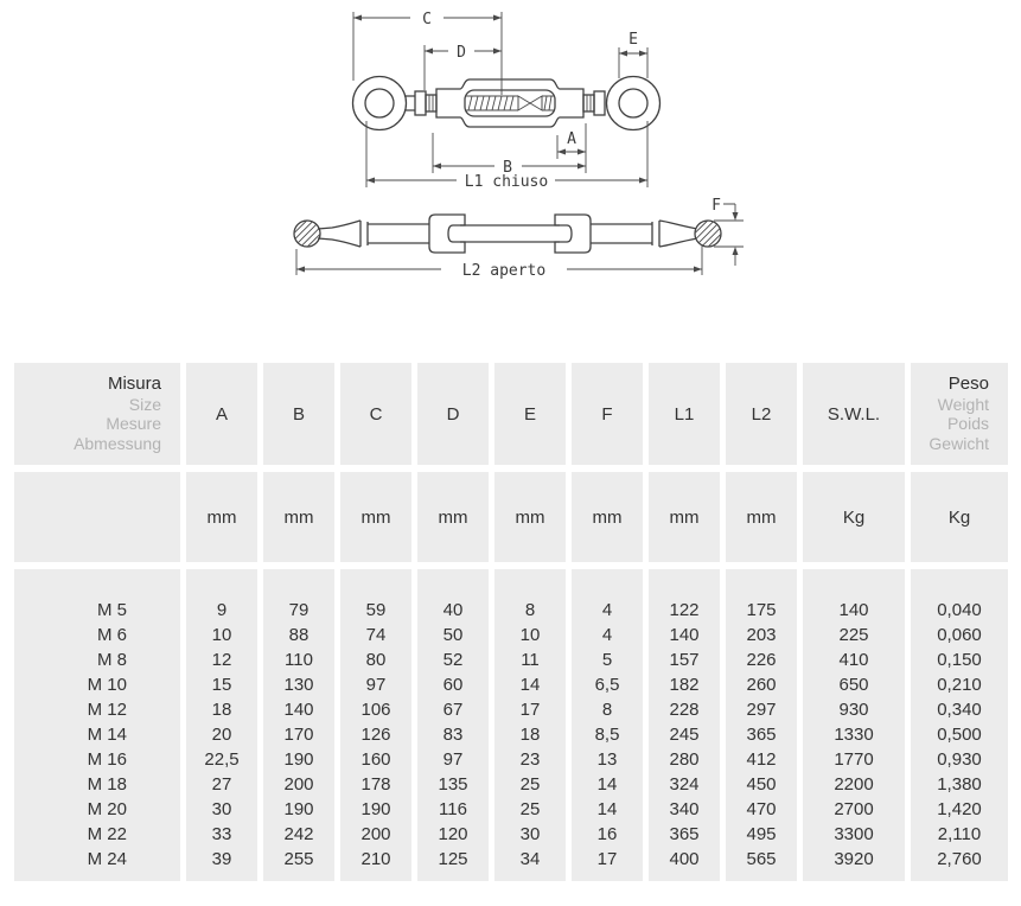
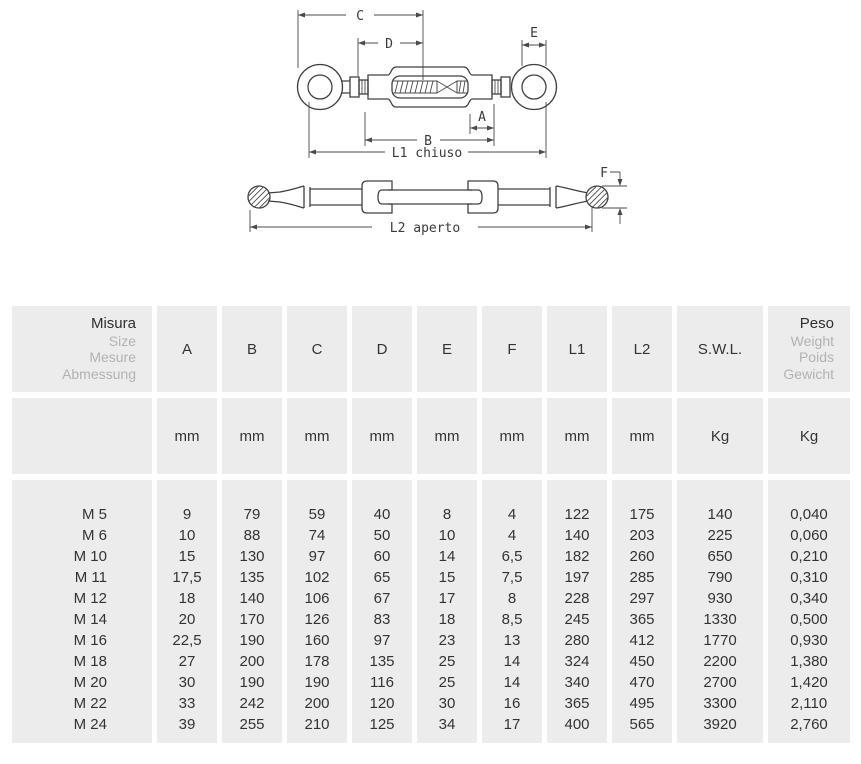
  C
  D
  E
  A
  B
  L1 chiuso
  L2 aperto
  F
  Misura Size Mesure Abmessung	A	B	C	D	E	F	L1	L2	S.W.L.	Peso Weight Poids Gewicht
  	mm	mm	mm	mm	mm	mm	mm	mm	Kg	Kg
  M 5	9	79	59	40	8	4	122	175	140	0,040
  M 6	10	88	74	50	10	4	140	203	225	0,060
- M 8	12	110	80	52	11	5	157	226	410	0,150
  M 10	15	130	97	60	14	6,5	182	260	650	0,210
+ M 11	17,5	135	102	65	15	7,5	197	285	790	0,310
  M 12	18	140	106	67	17	8	228	297	930	0,340
  M 14	20	170	126	83	18	8,5	245	365	1330	0,500
  M 16	22,5	190	160	97	23	13	280	412	1770	0,930
  M 18	27	200	178	135	25	14	324	450	2200	1,380
  M 20	30	190	190	116	25	14	340	470	2700	1,420
  M 22	33	242	200	120	30	16	365	495	3300	2,110
  M 24	39	255	210	125	34	17	400	565	3920	2,760
